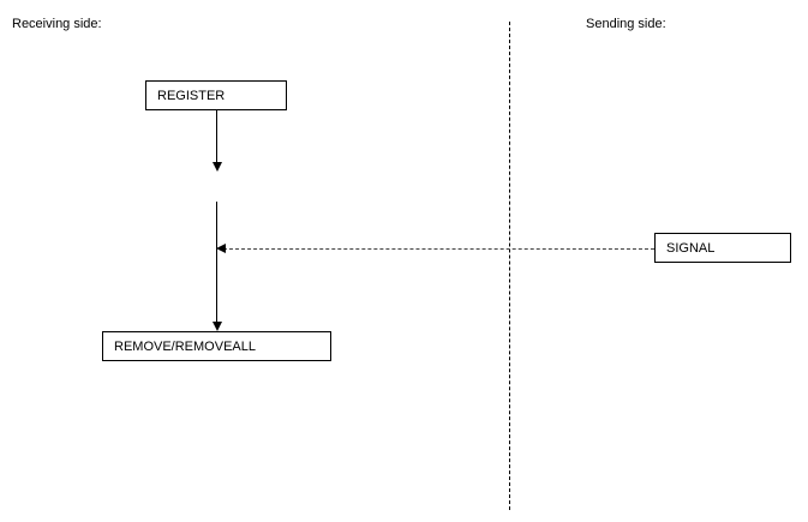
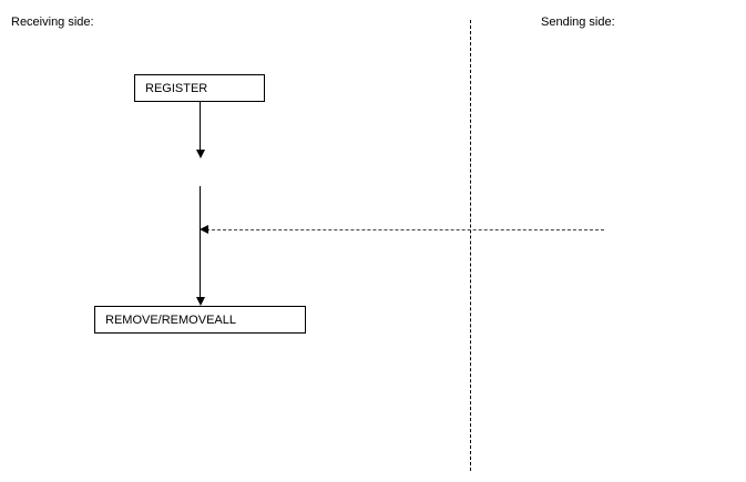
  Receiving side:
  Sending side:
  REGISTER
  REMOVE/REMOVEALL
- SIGNAL
